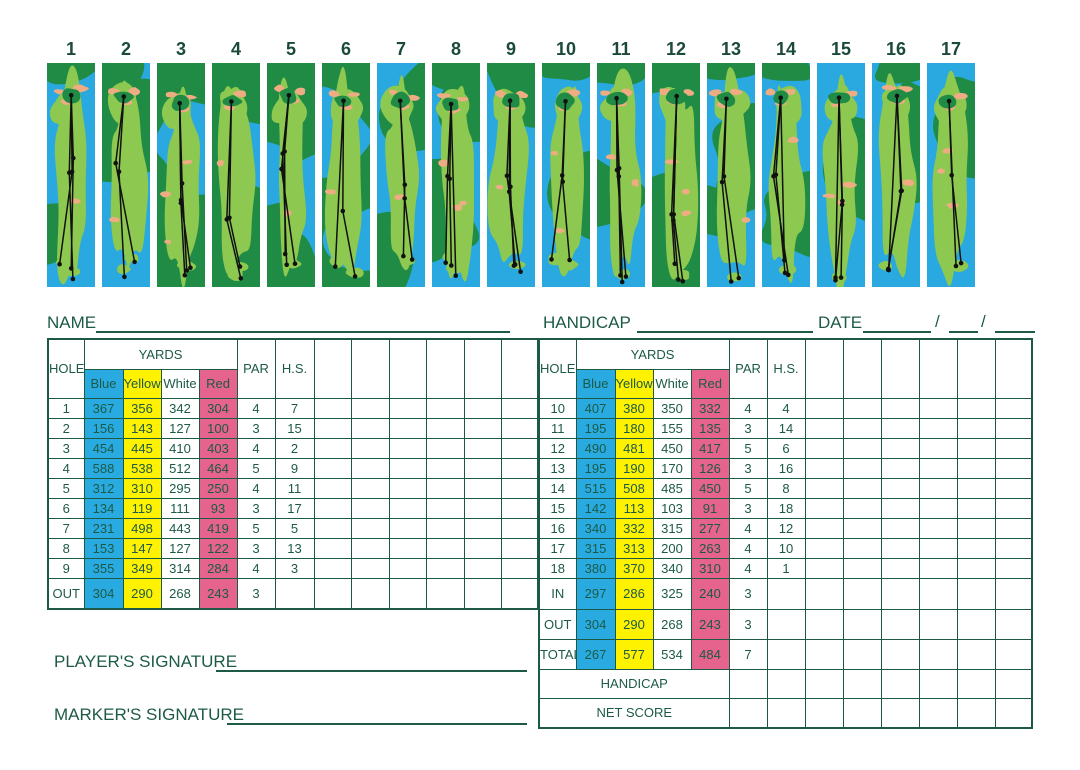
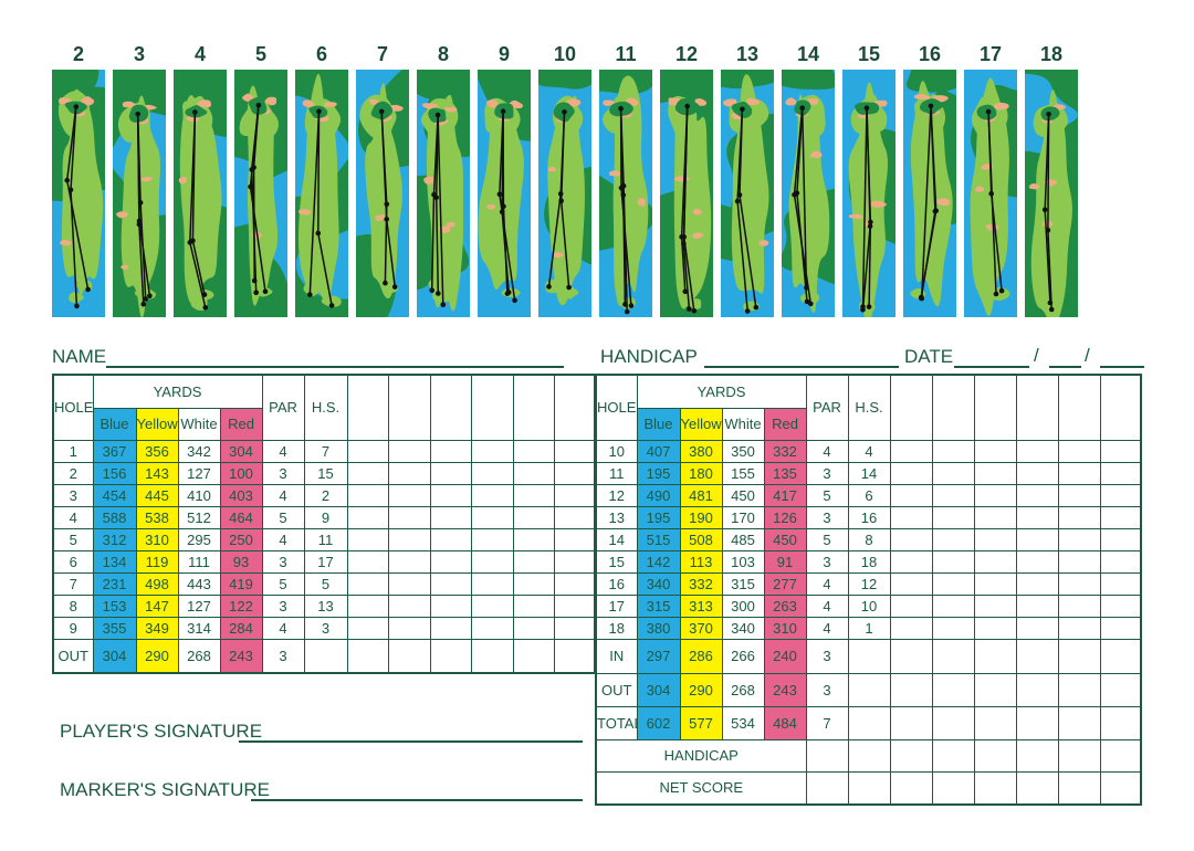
- 1
  2
  3
  4
  5
  6
  7
  8
  9
  10
  11
  12
  13
  14
  15
  16
  17
+ 18
  NAME
  HANDICAP
  DATE
  /
  /
  HOLE	YARDS	PAR	H.S.
  Blue	Yellow	White	Red
  1	367	356	342	304	4	7
  2	156	143	127	100	3	15
  3	454	445	410	403	4	2
  4	588	538	512	464	5	9
  5	312	310	295	250	4	11
  6	134	119	111	93	3	17
  7	231	498	443	419	5	5
  8	153	147	127	122	3	13
  9	355	349	314	284	4	3
  OUT	304	290	268	243	3
  HOLE	YARDS	PAR	H.S.
  Blue	Yellow	White	Red
  10	407	380	350	332	4	4
  11	195	180	155	135	3	14
  12	490	481	450	417	5	6
  13	195	190	170	126	3	16
  14	515	508	485	450	5	8
  15	142	113	103	91	3	18
  16	340	332	315	277	4	12
- 17	315	313	200	263	4	10
+ 17	315	313	300	263	4	10
  18	380	370	340	310	4	1
- IN	297	286	325	240	3
+ IN	297	286	266	240	3
  OUT	304	290	268	243	3
- TOTA	267	577	534	484	7
+ TOTA	602	577	534	484	7
  HANDICAP
  NET SCORE
  PLAYER'S SIGNATURE
  MARKER'S SIGNATURE
